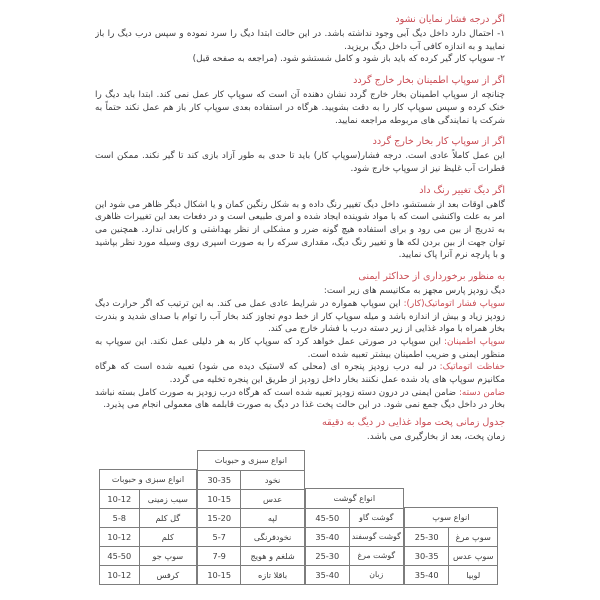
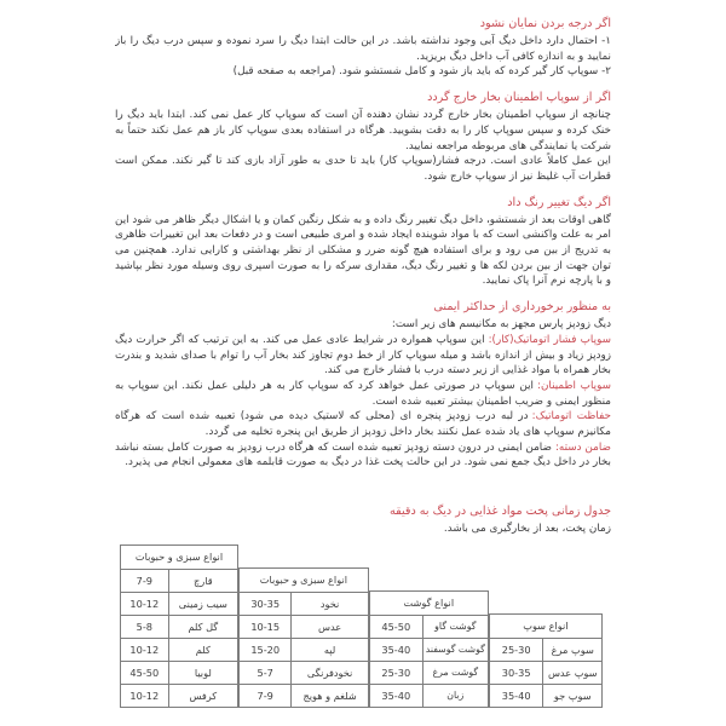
- اگر درجه فشار نمایان نشود
+ اگر درجه بردن نمایان نشود
  ۱- احتمال دارد داخل دیگ آبی وجود نداشته باشد. در این حالت ابتدا دیگ را سرد نموده و سپس درب دیگ را باز نمایید و به اندازه کافی آب داخل دیگ بریزید.
  ۲- سوپاپ کار گیر کرده که باید باز شود و کامل شستشو شود. (مراجعه به صفحه قبل)
  اگر از سوپاپ اطمینان بخار خارج گردد
  چنانچه از سوپاپ اطمینان بخار خارج گردد نشان دهنده آن است که سوپاپ کار عمل نمی کند. ابتدا باید دیگ را خنک کرده و سپس سوپاپ کار را به دقت بشویید. هرگاه در استفاده بعدی سوپاپ کار باز هم عمل نکند حتماً به شرکت یا نمایندگی های مربوطه مراجعه نمایید.
- اگر از سوپاپ کار بخار خارج گردد
  این عمل کاملاً عادی است. درجه فشار(سوپاپ کار) باید تا حدی به طور آزاد بازی کند تا گیر نکند. ممکن است قطرات آب غلیظ نیز از سوپاپ خارج شود.
  اگر دیگ تغییر رنگ داد
  گاهی اوقات بعد از شستشو، داخل دیگ تغییر رنگ داده و به شکل رنگین کمان و یا اشکال دیگر ظاهر می شود این امر به علت واکنشی است که با مواد شوینده ایجاد شده و امری طبیعی است و در دفعات بعد این تغییرات ظاهری به تدریج از بین می رود و برای استفاده هیچ گونه ضرر و مشکلی از نظر بهداشتی و کارایی ندارد. همچنین می توان جهت از بین بردن لکه ها و تغییر رنگ دیگ، مقداری سرکه را به صورت اسپری روی وسیله مورد نظر بپاشید و با پارچه نرم آنرا پاک نمایید.
  به منظور برخورداری از حداکثر ایمنی
  دیگ زودپز پارس مجهز به مکانیسم های زیر است:
  سوپاپ فشار اتوماتیک(کار):این سوپاپ همواره در شرایط عادی عمل می کند. به این ترتیب که اگر حرارت دیگ زودپز زیاد و بیش از اندازه باشد و میله سوپاپ کار از خط دوم تجاوز کند بخار آب را توام با صدای شدید و بندرت بخار همراه با مواد غذایی از زیر دسته درب با فشار خارج می کند.
  سوپاپ اطمینان:این سوپاپ در صورتی عمل خواهد کرد که سوپاپ کار به هر دلیلی عمل نکند. این سوپاپ به منظور ایمنی و ضریب اطمینان بیشتر تعبیه شده است.
  حفاظت اتوماتیک:در لبه درب زودپز پنجره ای (محلی که لاستیک دیده می شود) تعبیه شده است که هرگاه مکانیزم سوپاپ های یاد شده عمل نکنند بخار داخل زودپز از طریق این پنجره تخلیه می گردد.
  ضامن دسته:ضامن ایمنی در درون دسته زودپز تعبیه شده است که هرگاه درب زودپز به صورت کامل بسته نباشد بخار در داخل دیگ جمع نمی شود. در این حالت پخت غذا در دیگ به صورت قابلمه های معمولی انجام می پذیرد.
  جدول زمانی پخت مواد غذایی در دیگ به دقیقه
  زمان پخت، بعد از بخارگیری می باشد.
  انواع سوپ
  سوپ مرغ	25-30
  سوپ عدس	30-35
- لوبیا	35-40
+ سوپ جو	35-40
  انواع گوشت
  گوشت گاو	45-50
  گوشت گوسفند	35-40
  گوشت مرغ	25-30
  زبان	35-40
  انواع سبزی و حبوبات
  نخود	30-35
  عدس	10-15
  لپه	15-20
  نخودفرنگی	5-7
  شلغم و هویج	7-9
- باقلا تازه	10-15
  انواع سبزی و حبوبات
+ قارچ	7-9
  سیب زمینی	10-12
  گل کلم	5-8
  کلم	10-12
- سوپ جو	45-50
+ لوبیا	45-50
  کرفس	10-12
